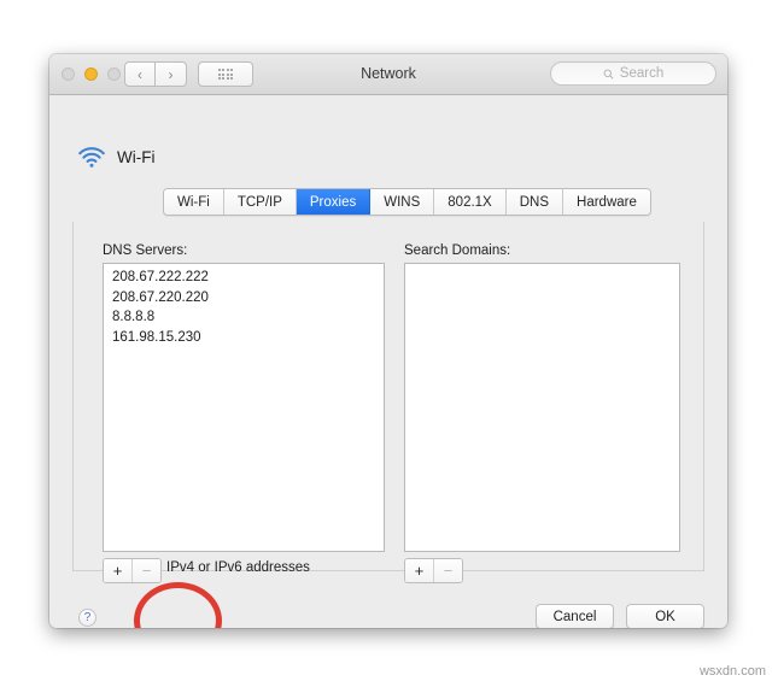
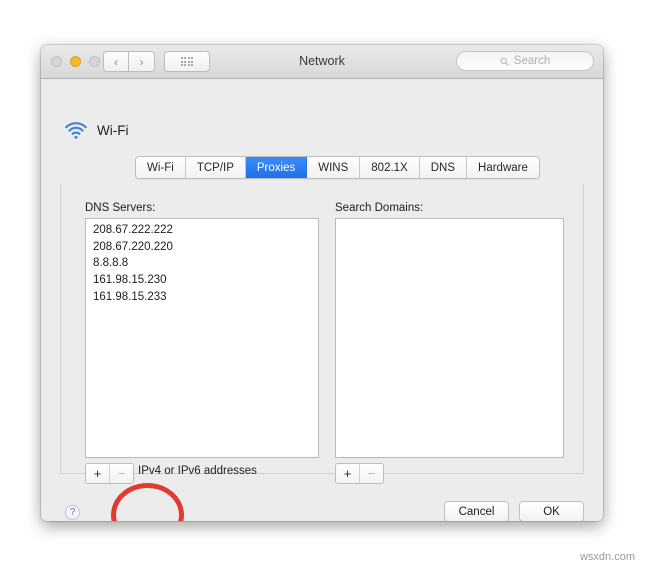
  ‹
  ›
  Network
  Search
  Wi-Fi
  Wi-Fi
  TCP/IP
  Proxies
  WINS
  802.1X
  DNS
  Hardware
  DNS Servers:
  Search Domains:
  208.67.222.222
  208.67.220.220
  8.8.8.8
  161.98.15.230
+ 161.98.15.233
  +
  −
  IPv4 or IPv6 addresses
  +
  −
  ?
  Cancel
  OK
  wsxdn.com
